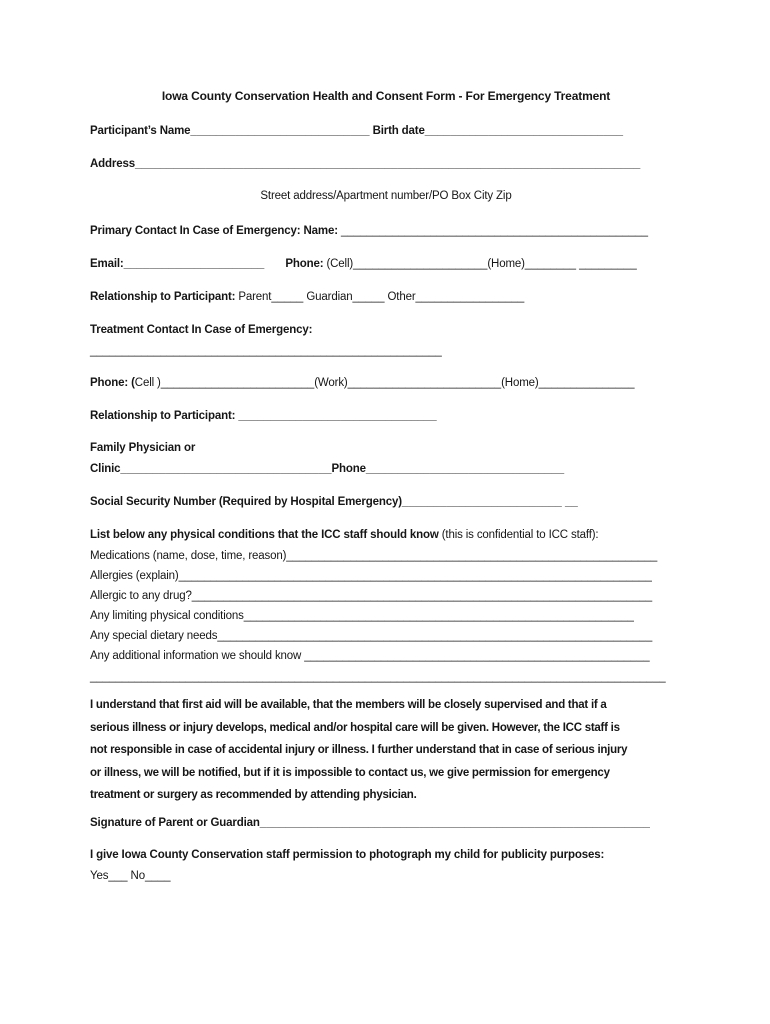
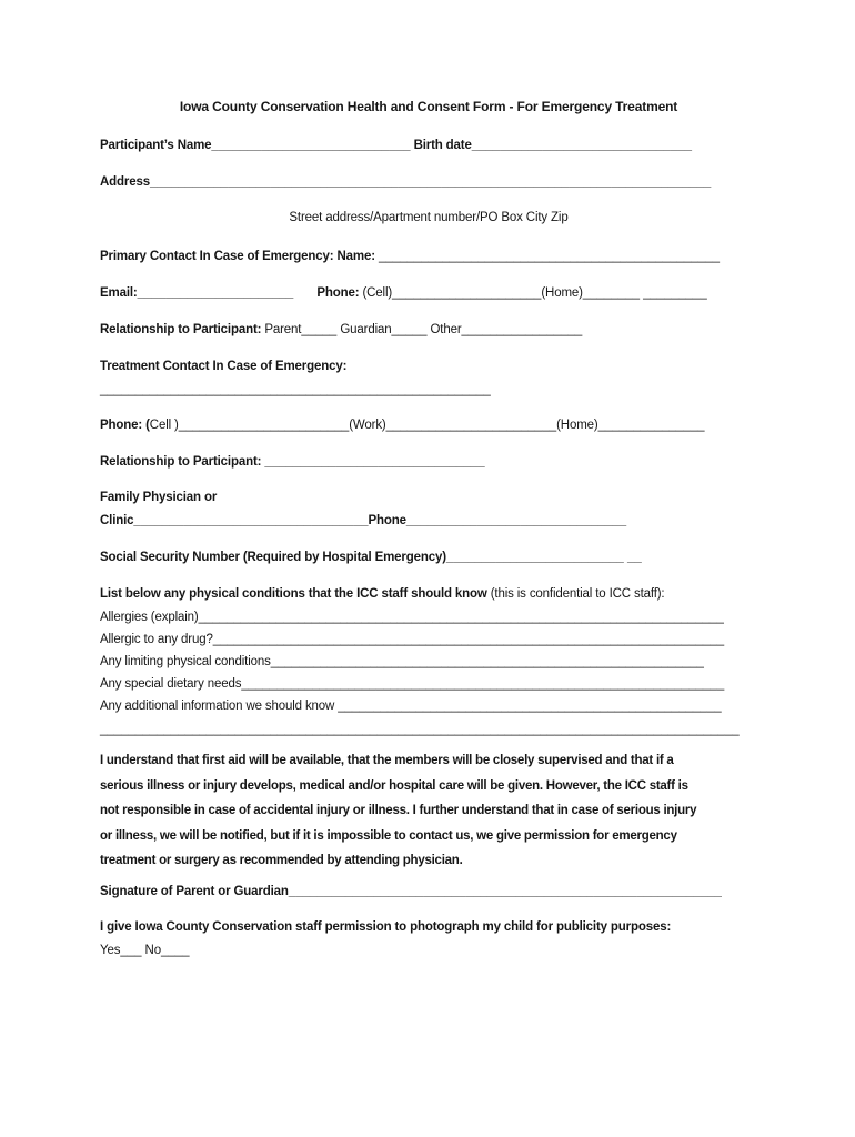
  Iowa County Conservation Health and Consent Form - For Emergency Treatment
  Participant’s Name____________________________ Birth date_______________________________
  Address_______________________________________________________________________________
  Street address/Apartment number/PO Box City Zip
  Primary Contact In Case of Emergency: Name: ________________________________________________
  Email:______________________ Phone: (Cell)_____________________(Home)________ _________
  Relationship to Participant: Parent_____ Guardian_____ Other_________________
  Treatment Contact In Case of Emergency:
  _______________________________________________________
  Phone: (Cell )________________________(Work)________________________(Home)_______________
  Relationship to Participant: _______________________________
  Family Physician or
  Clinic_________________________________Phone_______________________________
  Social Security Number (Required by Hospital Emergency)_________________________ __
  List below any physical conditions that the ICC staff should know (this is confidential to ICC staff):
- Medications (name, dose, time, reason)__________________________________________________________
  Allergies (explain)__________________________________________________________________________
  Allergic to any drug?________________________________________________________________________
  Any limiting physical conditions_____________________________________________________________
  Any special dietary needs____________________________________________________________________
  Any additional information we should know ______________________________________________________
  __________________________________________________________________________________________
  I understand that first aid will be available, that the members will be closely supervised and that if a
  serious illness or injury develops, medical and/or hospital care will be given. However, the ICC staff is
  not responsible in case of accidental injury or illness. I further understand that in case of serious injury
  or illness, we will be notified, but if it is impossible to contact us, we give permission for emergency
  treatment or surgery as recommended by attending physician.
  Signature of Parent or Guardian_____________________________________________________________
  I give Iowa County Conservation staff permission to photograph my child for publicity purposes:
  Yes___ No____
